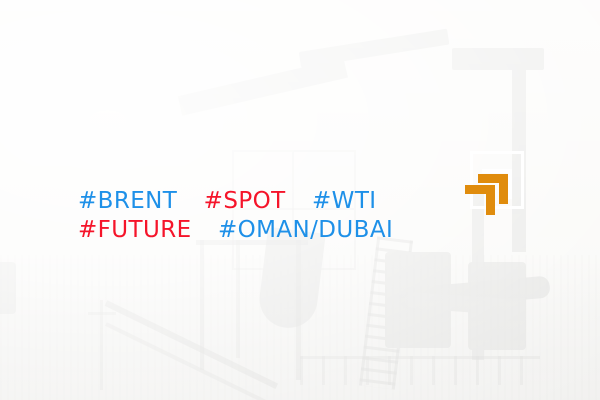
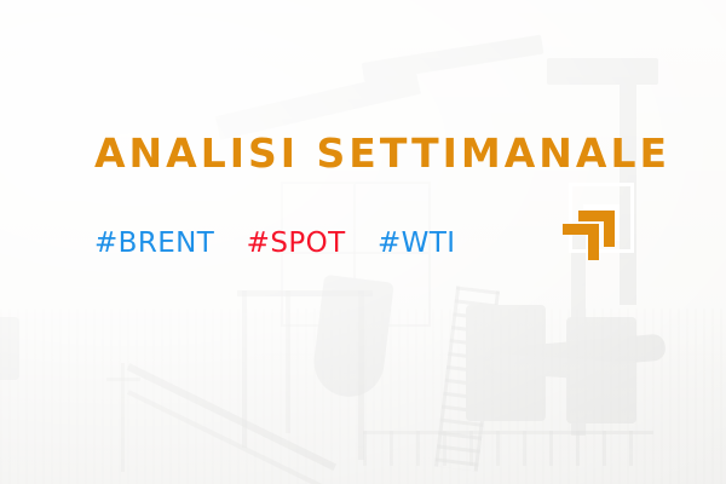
+ ANALISI SETTIMANALE
  #BRENT #SPOT #WTI
- #FUTURE #OMAN/DUBAI
